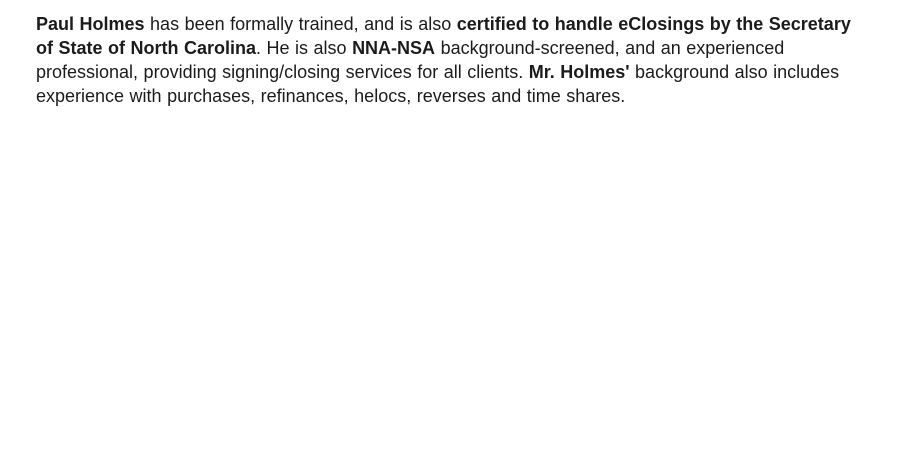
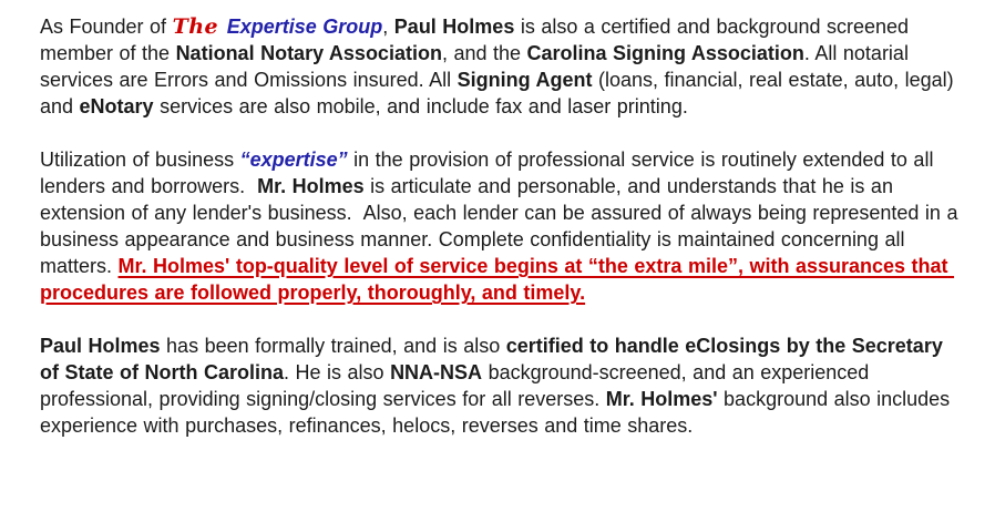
+ As Founder of The Expertise Group, Paul Holmes is also a certified and background screened member of the National Notary Association, and the Carolina Signing Association. All notarial services are Errors and Omissions insured. All Signing Agent (loans, financial, real estate, auto, legal) and eNotary services are also mobile, and include fax and laser printing.
+ Utilization of business “expertise” in the provision of professional service is routinely extended to all lenders and borrowers. Mr. Holmes is articulate and personable, and understands that he is an extension of any lender's business. Also, each lender can be assured of always being represented in a business appearance and business manner. Complete confidentiality is maintained concerning all matters. Mr. Holmes' top-quality level of service begins at “the extra mile”, with assurances that procedures are followed properly, thoroughly, and timely.
- Paul Holmes has been formally trained, and is also certified to handle eClosings by the Secretary of State of North Carolina. He is also NNA-NSA background-screened, and an experienced professional, providing signing/closing services for all clients. Mr. Holmes' background also includes experience with purchases, refinances, helocs, reverses and time shares.
+ Paul Holmes has been formally trained, and is also certified to handle eClosings by the Secretary of State of North Carolina. He is also NNA-NSA background-screened, and an experienced professional, providing signing/closing services for all reverses. Mr. Holmes' background also includes experience with purchases, refinances, helocs, reverses and time shares.
